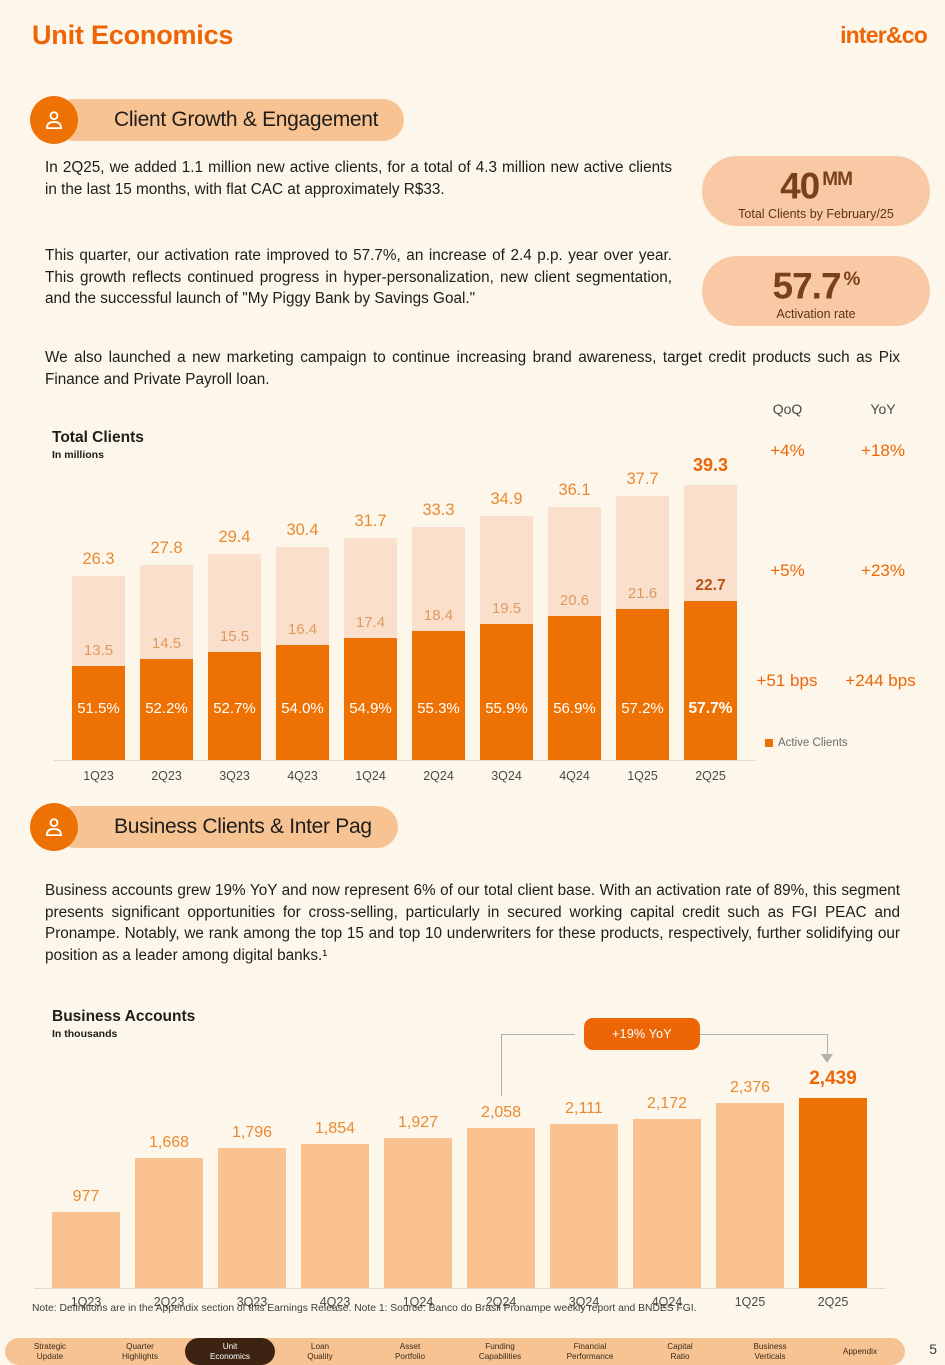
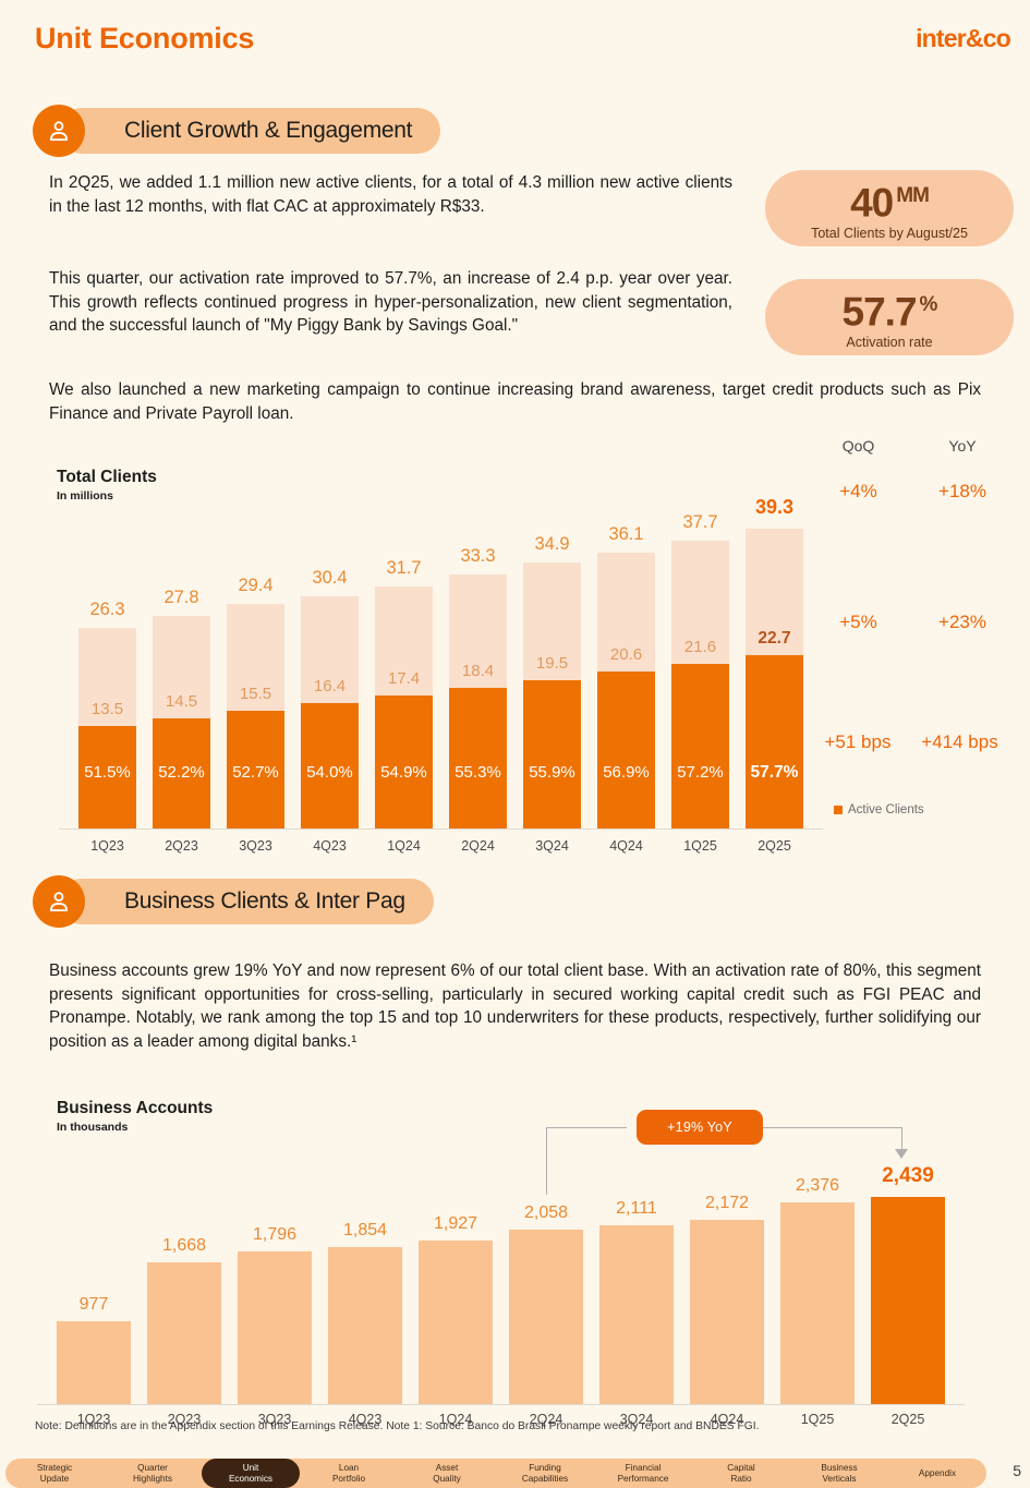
  Unit Economics
  inter&co
  Client Growth & Engagement
- In 2Q25, we added 1.1 million new active clients, for a total of 4.3 million new active clients in the last 15 months, with flat CAC at approximately R$33.
+ In 2Q25, we added 1.1 million new active clients, for a total of 4.3 million new active clients in the last 12 months, with flat CAC at approximately R$33.
  This quarter, our activation rate improved to 57.7%, an increase of 2.4 p.p. year over year. This growth reflects continued progress in hyper-personalization, new client segmentation, and the successful launch of "My Piggy Bank by Savings Goal."
  We also launched a new marketing campaign to continue increasing brand awareness, target credit products such as Pix Finance and Private Payroll loan.
  40 MM
- Total Clients by February/25
+ Total Clients by August/25
  57.7 %
  Activation rate
  Total Clients
  In millions
  QoQ
  YoY
  26.3
  13.5
  51.5%
  1Q23
  27.8
  14.5
  52.2%
  2Q23
  29.4
  15.5
  52.7%
  3Q23
  30.4
  16.4
  54.0%
  4Q23
  31.7
  17.4
  54.9%
  1Q24
  33.3
  18.4
  55.3%
  2Q24
  34.9
  19.5
  55.9%
  3Q24
  36.1
  20.6
  56.9%
  4Q24
  37.7
  21.6
  57.2%
  1Q25
  39.3
  22.7
  57.7%
  2Q25
  +4%
  +18%
  +5%
  +23%
  +51 bps
- +244 bps
+ +414 bps
  Active Clients
  Business Clients & Inter Pag
- Business accounts grew 19% YoY and now represent 6% of our total client base. With an activation rate of 89%, this segment presents significant opportunities for cross-selling, particularly in secured working capital credit such as FGI PEAC and Pronampe. Notably, we rank among the top 15 and top 10 underwriters for these products, respectively, further solidifying our position as a leader among digital banks.¹
+ Business accounts grew 19% YoY and now represent 6% of our total client base. With an activation rate of 80%, this segment presents significant opportunities for cross-selling, particularly in secured working capital credit such as FGI PEAC and Pronampe. Notably, we rank among the top 15 and top 10 underwriters for these products, respectively, further solidifying our position as a leader among digital banks.¹
  Business Accounts
  In thousands
  977
  1Q23
  1,668
  2Q23
  1,796
  3Q23
  1,854
  4Q23
  1,927
  1Q24
  2,058
  2Q24
  2,111
  3Q24
  2,172
  4Q24
  2,376
  1Q25
  2,439
  2Q25
  +19% YoY
  Note: Definitions are in the Appendix section of this Earnings Release. Note 1: Source: Banco do Brasil Pronampe weekly report and BNDES FGI.
  Strategic
  Update
  Quarter
  Highlights
  Unit
  Economics
  Loan
- Quality
+ Portfolio
  Asset
- Portfolio
+ Quality
  Funding
  Capabilities
  Financial
  Performance
  Capital
  Ratio
  Business
  Verticals
  Appendix
  5
